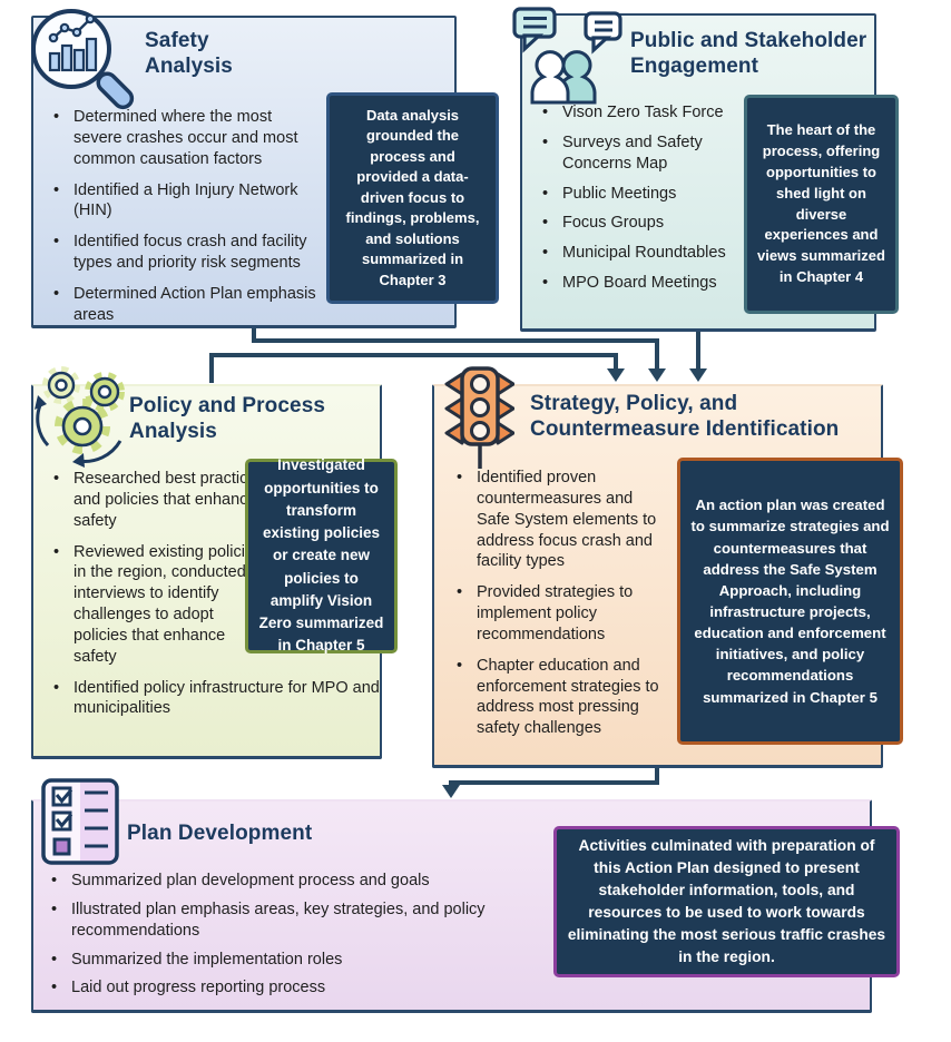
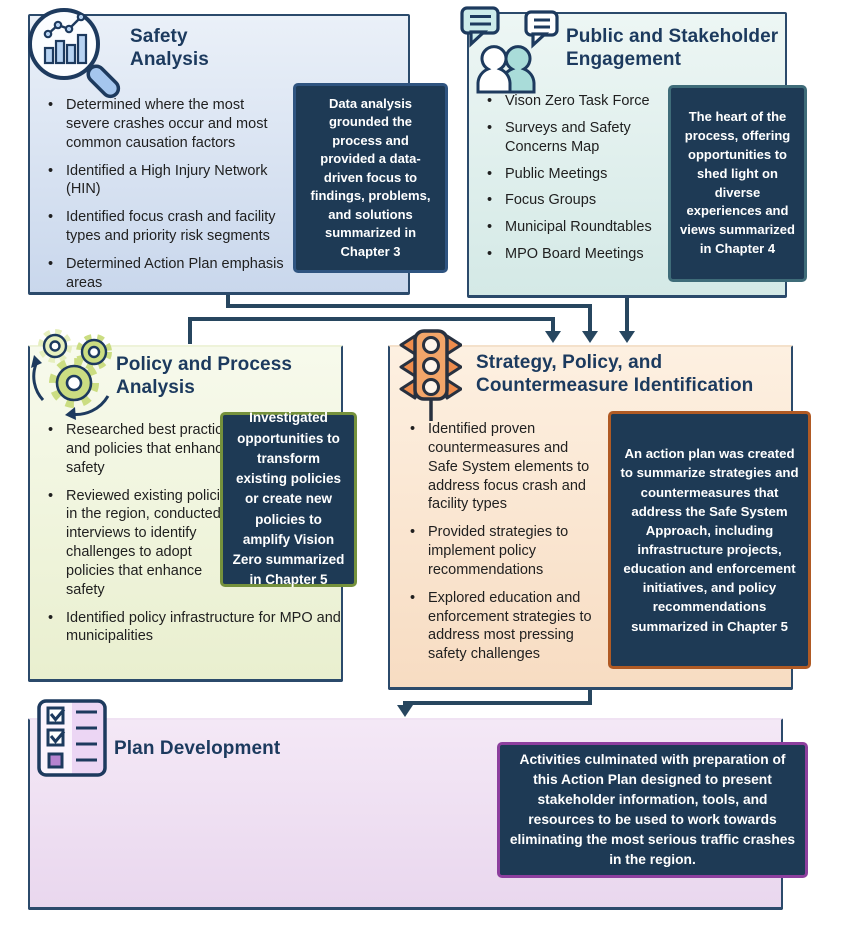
  Safety
  Analysis
  Public and Stakeholder
  Engagement
  Policy and Process
  Analysis
  Strategy, Policy, and
  Countermeasure Identification
  Plan Development
  Determined where the most severe crashes occur and most common causation factors
  Identified a High Injury Network (HIN)
  Identified focus crash and facility types and priority risk segments
  Determined Action Plan emphasis areas
  Vison Zero Task Force
  Surveys and Safety Concerns Map
  Public Meetings
  Focus Groups
  Municipal Roundtables
  MPO Board Meetings
  Researched best practic and policies that enhanc safety
  Reviewed existing polici in the region, conducted interviews to identify challenges to adopt policies that enhance safety
  Identified policy infrastructure for MPO and municipalities
  Identified proven countermeasures and Safe System elements to address focus crash and facility types
  Provided strategies to implement policy recommendations
- Chapter education and enforcement strategies to address most pressing safety challenges
+ Explored education and enforcement strategies to address most pressing safety challenges
- Summarized plan development process and goals
- Illustrated plan emphasis areas, key strategies, and policy recommendations
- Summarized the implementation roles
- Laid out progress reporting process
  Data analysis grounded the process and provided a data-driven focus to findings, problems, and solutions summarized in Chapter 3
  The heart of the process, offering opportunities to shed light on diverse experiences and views summarized in Chapter 4
  Investigated opportunities to transform existing policies or create new policies to amplify Vision Zero summarized in Chapter 5
  An action plan was created to summarize strategies and countermeasures that address the Safe System Approach, including infrastructure projects, education and enforcement initiatives, and policy recommendations summarized in Chapter 5
  Activities culminated with preparation of this Action Plan designed to present stakeholder information, tools, and resources to be used to work towards eliminating the most serious traffic crashes in the region.
